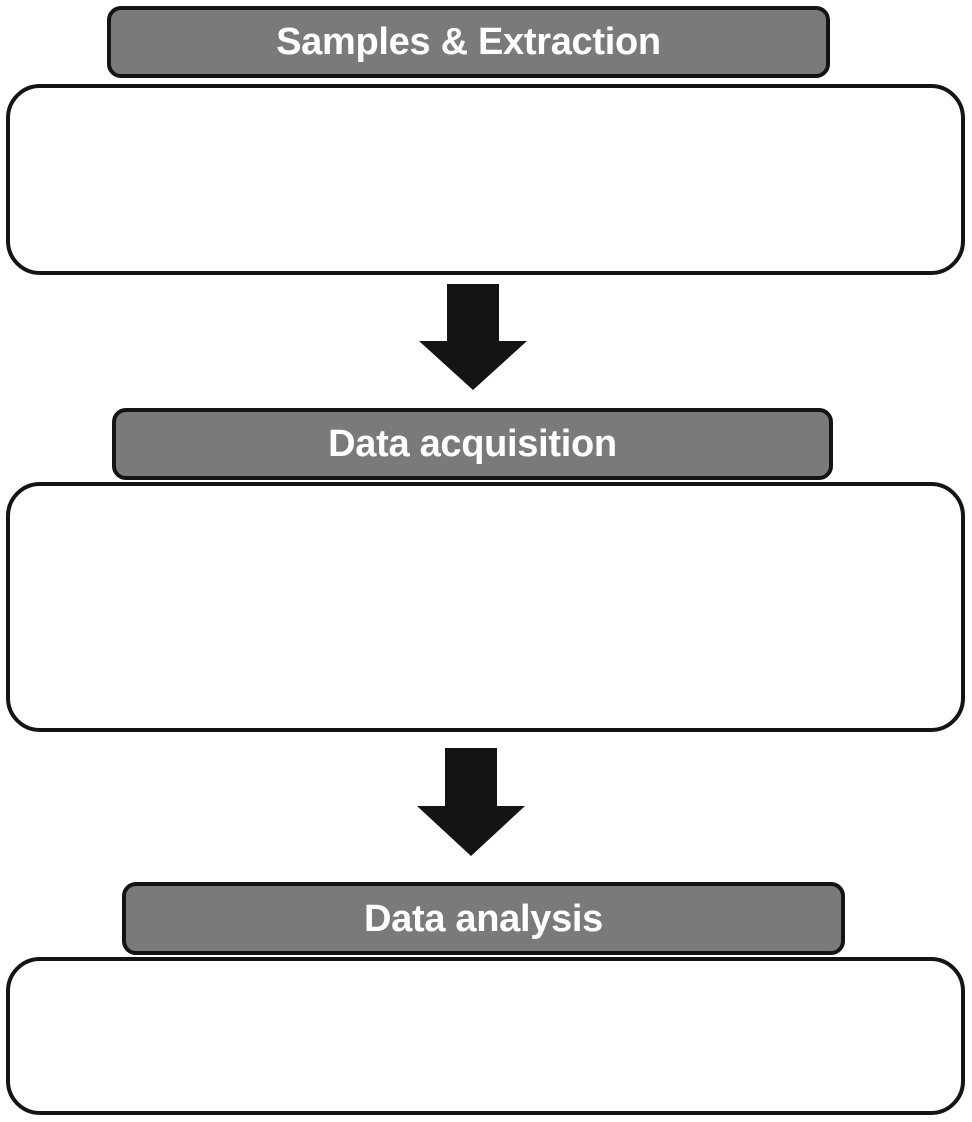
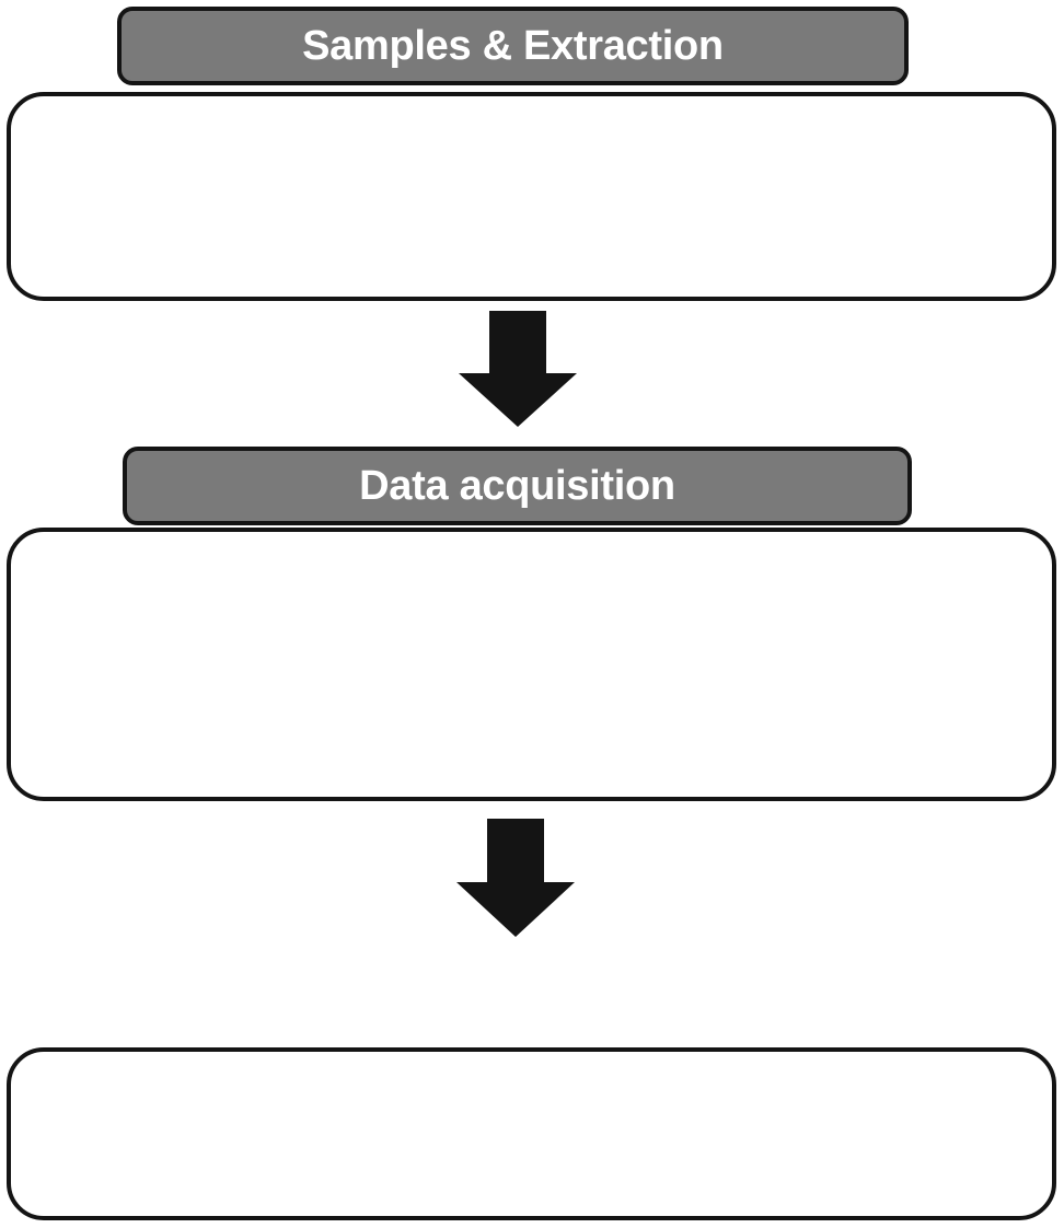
  Samples & Extraction
  Data acquisition
- Data analysis
